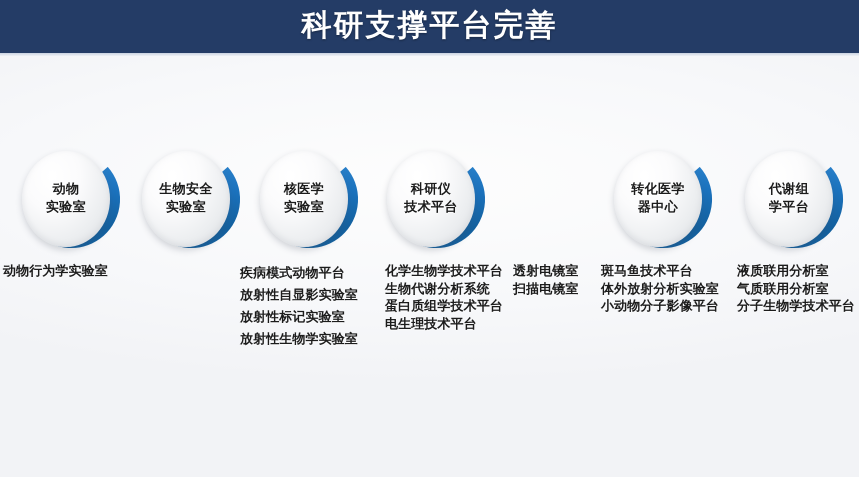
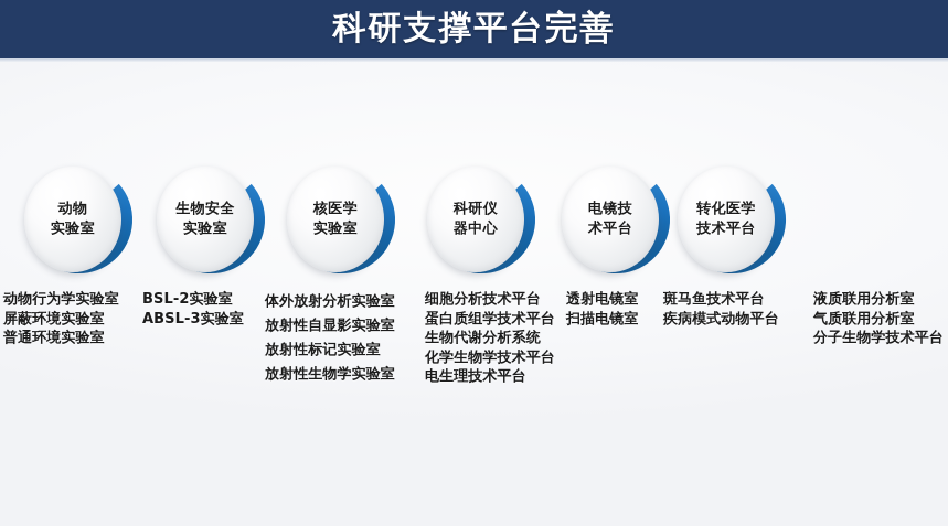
  科研支撑平台完善
  动物
  实验室
  生物安全
  实验室
  核医学
  实验室
  科研仪
- 技术平台
+ 器中心
+ 电镜技
+ 术平台
  转化医学
- 器中心
+ 技术平台
- 代谢组
- 学平台
  动物行为学实验室
+ 屏蔽环境实验室
+ 普通环境实验室
+ BSL-2实验室
+ ABSL-3实验室
- 疾病模式动物平台
+ 体外放射分析实验室
  放射性自显影实验室
  放射性标记实验室
  放射性生物学实验室
+ 细胞分析技术平台
- 化学生物学技术平台
+ 蛋白质组学技术平台
  生物代谢分析系统
- 蛋白质组学技术平台
+ 化学生物学技术平台
  电生理技术平台
  透射电镜室
  扫描电镜室
  斑马鱼技术平台
- 体外放射分析实验室
+ 疾病模式动物平台
- 小动物分子影像平台
  液质联用分析室
  气质联用分析室
  分子生物学技术平台
